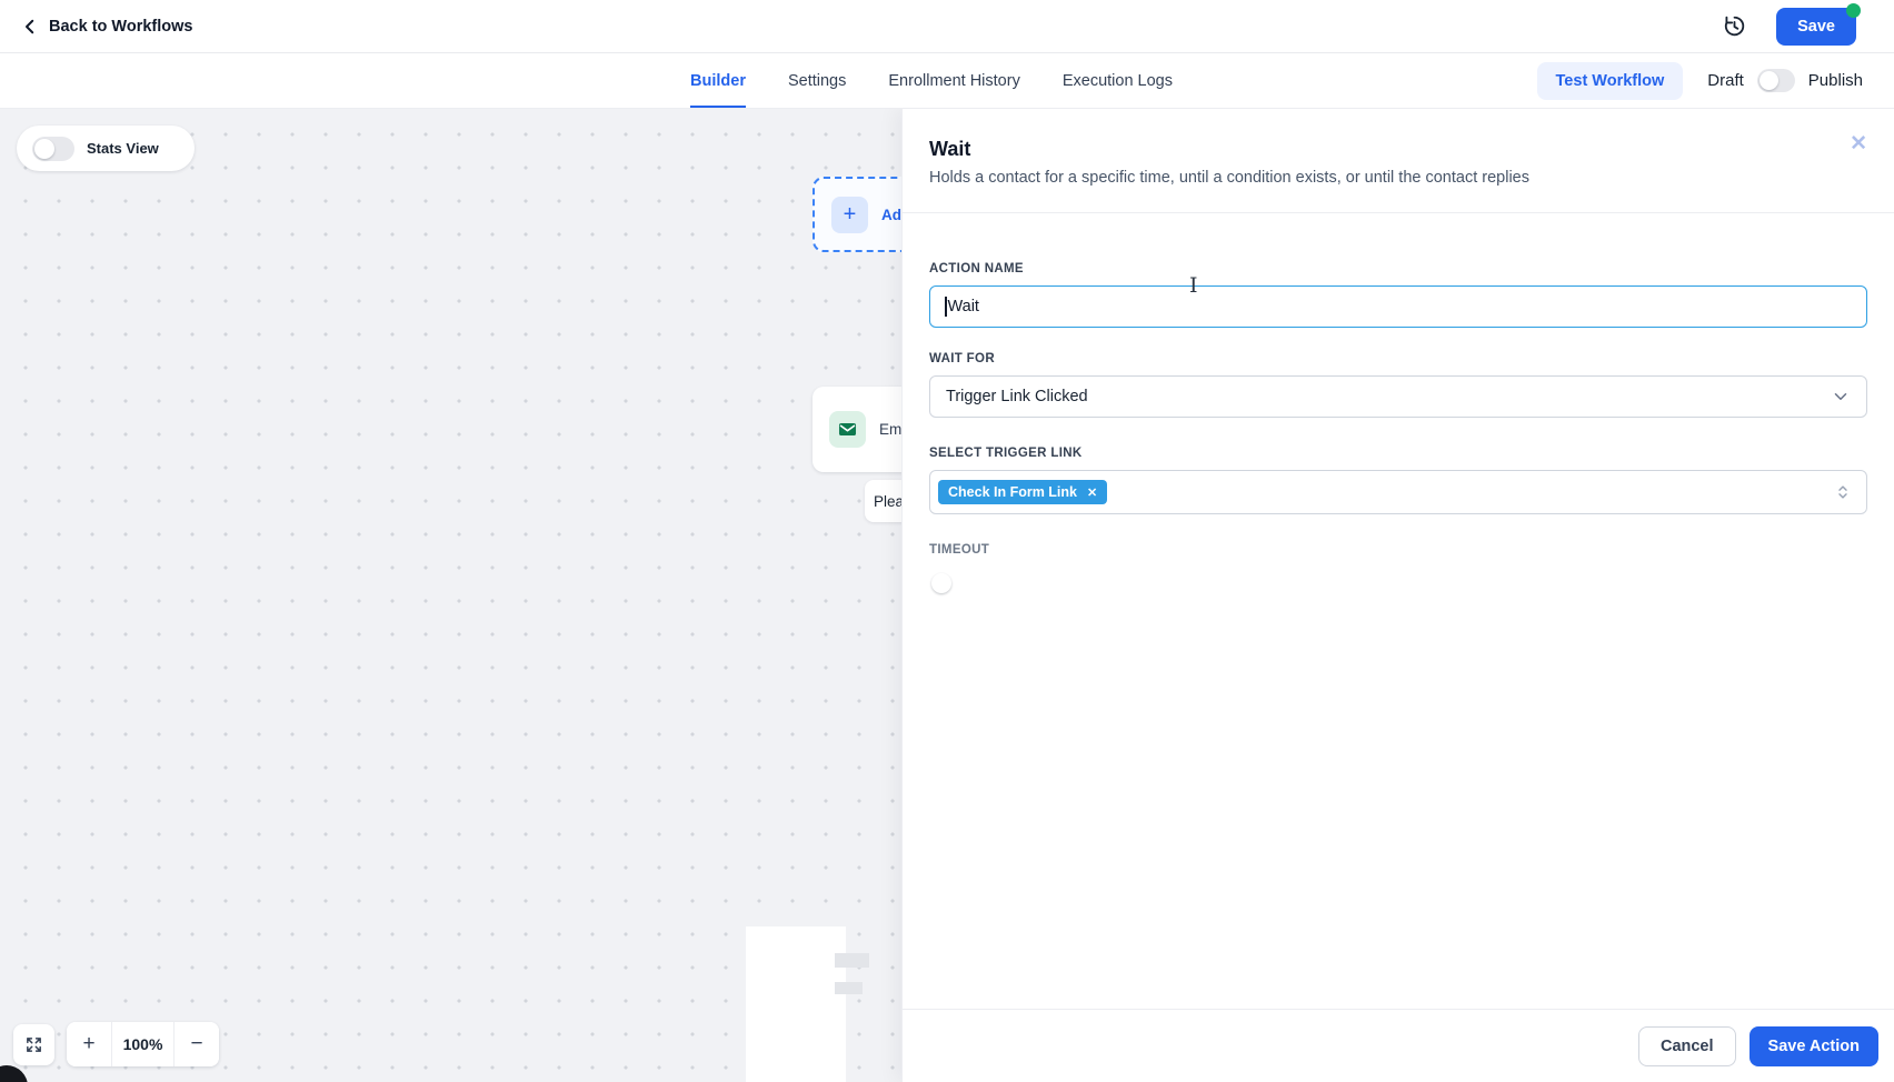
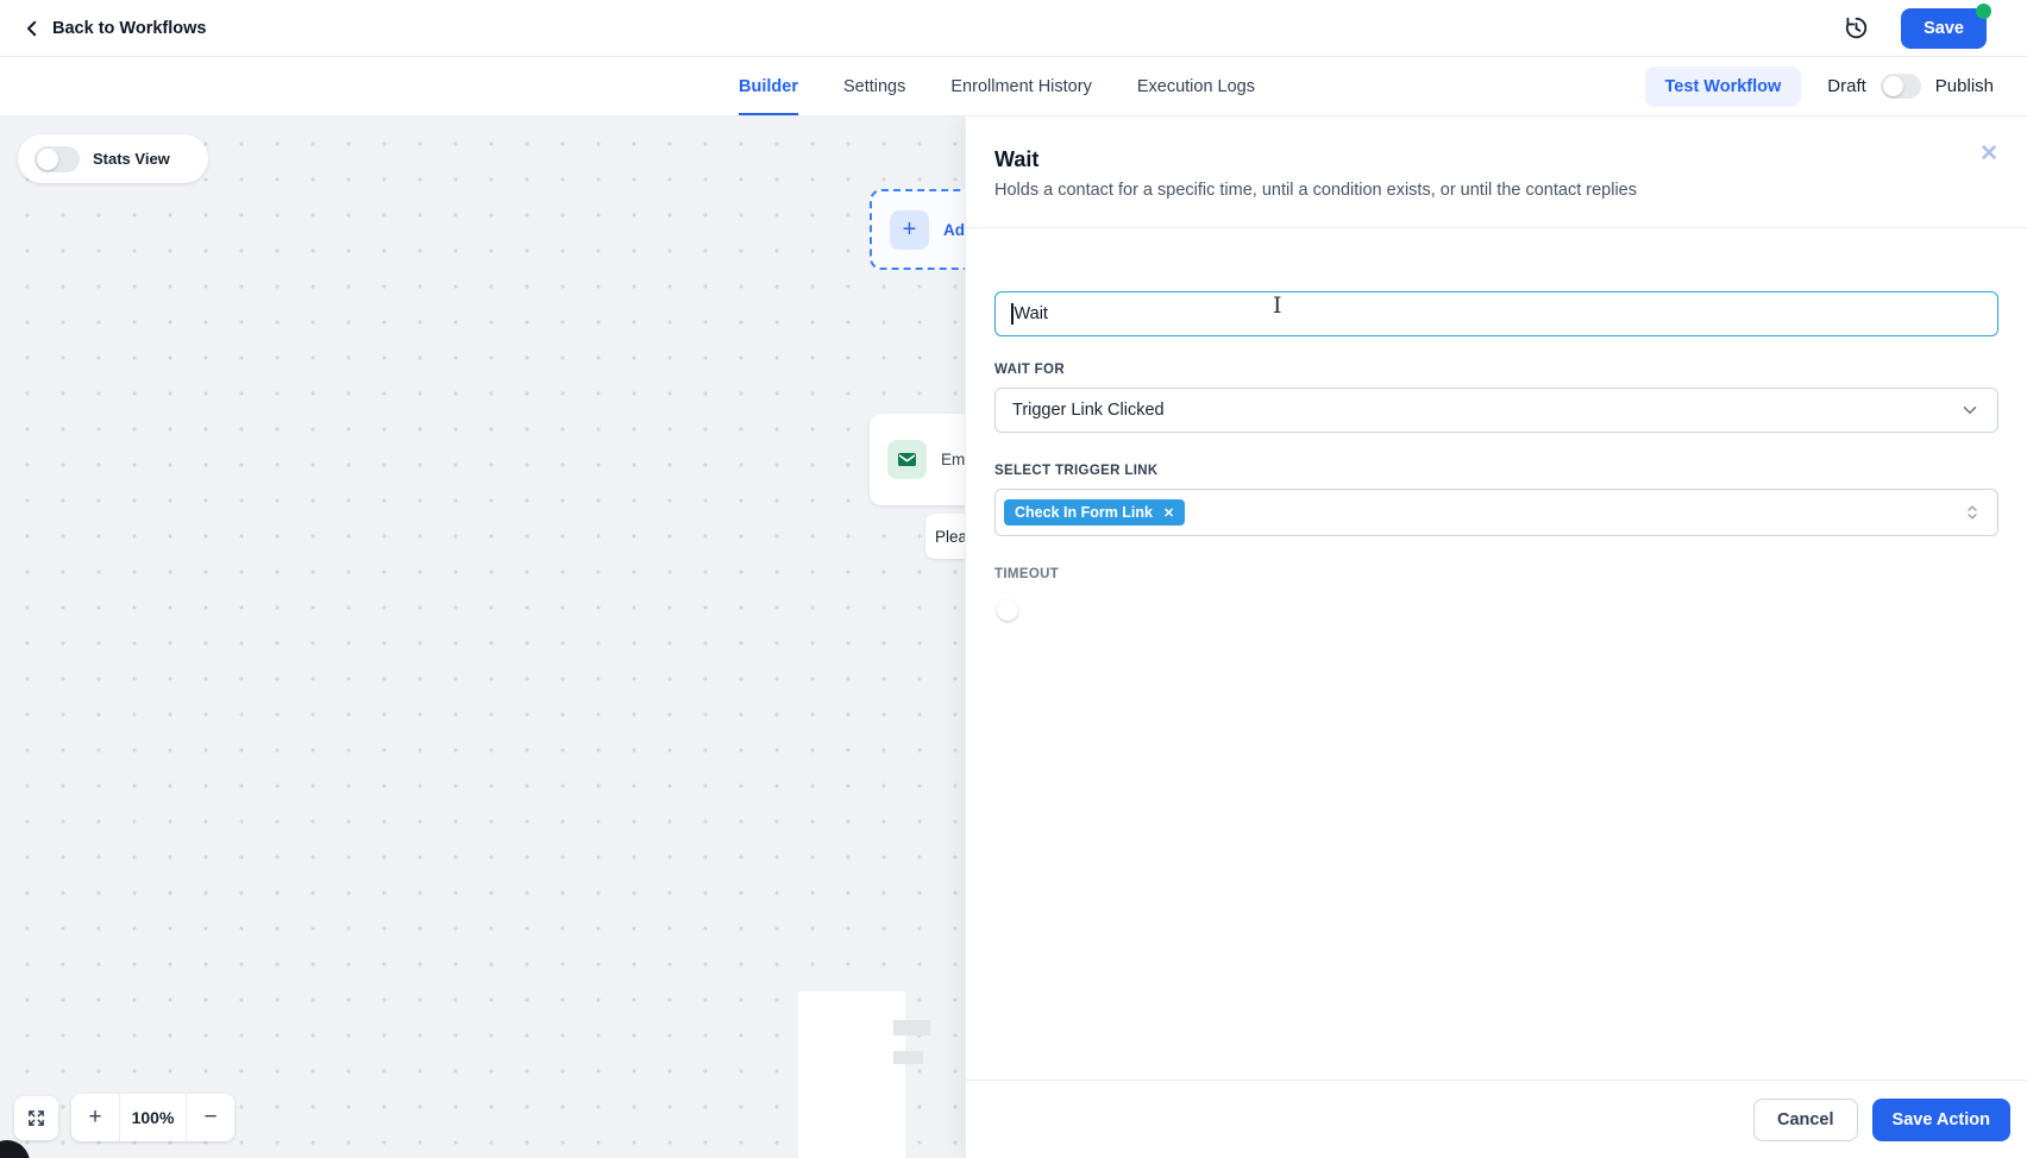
  Back to Workflows
  Save
  Builder
  Settings
  Enrollment History
  Execution Logs
  Test Workflow
  Draft
  Publish
  Stats View
  +
  Plea
  +
  100%
  −
  Wait
  Holds a contact for a specific time, until a condition exists, or until the contact replies
  ✕
- ACTION NAME
  Wait
  WAIT FOR
  Trigger Link Clicked
  SELECT TRIGGER LINK
  Check In Form Link
  ✕
  TIMEOUT
  Cancel
  Save Action
  I
